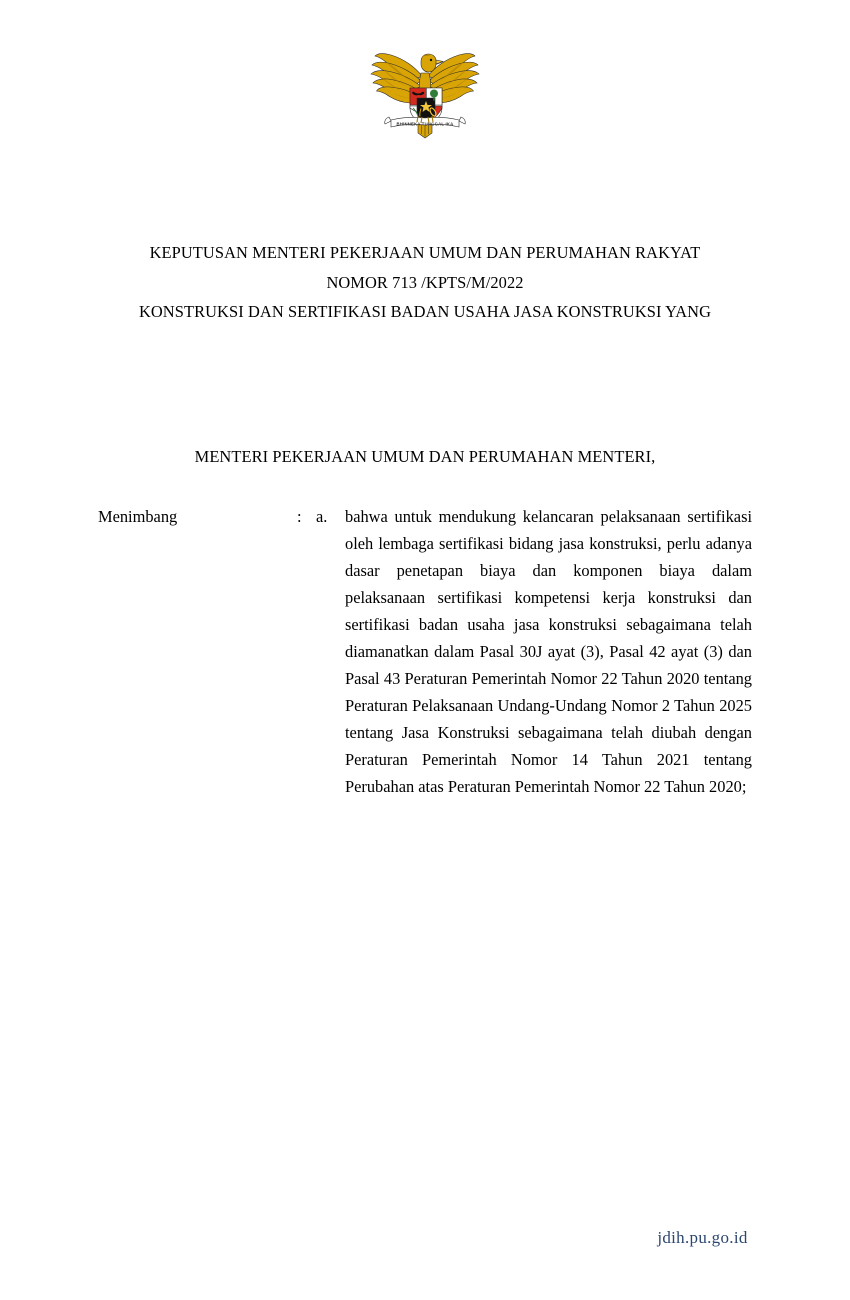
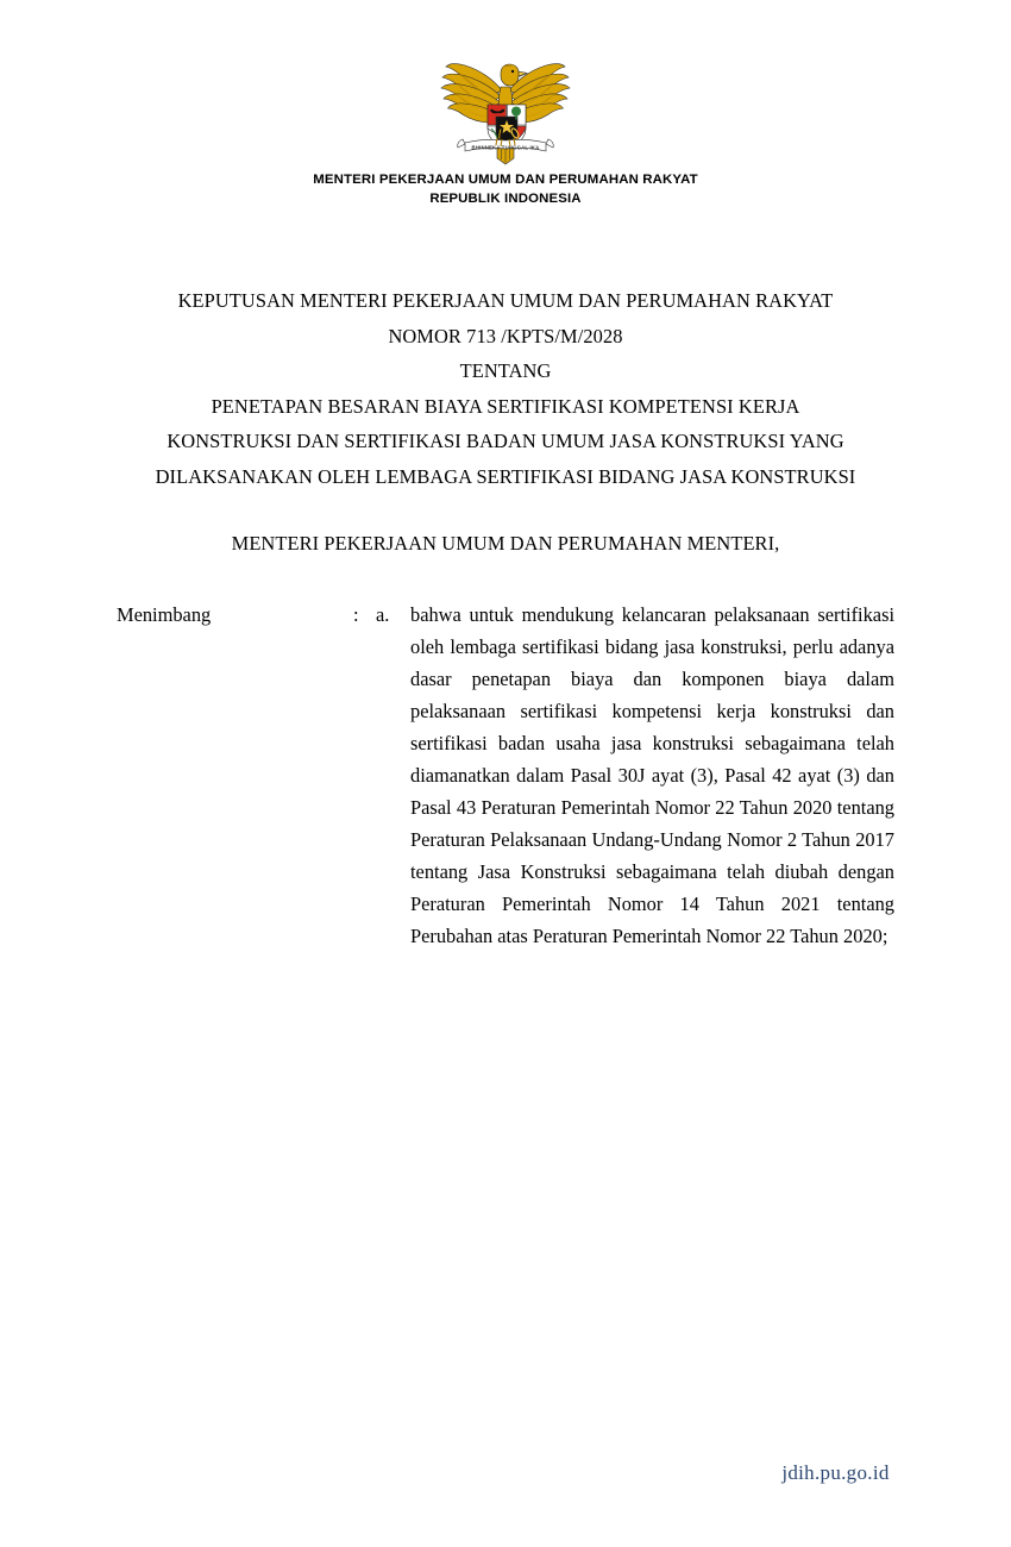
+ MENTERI PEKERJAAN UMUM DAN PERUMAHAN RAKYAT
+ REPUBLIK INDONESIA
  KEPUTUSAN MENTERI PEKERJAAN UMUM DAN PERUMAHAN RAKYAT
- NOMOR 713 /KPTS/M/2022
+ NOMOR 713 /KPTS/M/2028
+ TENTANG
+ PENETAPAN BESARAN BIAYA SERTIFIKASI KOMPETENSI KERJA
- KONSTRUKSI DAN SERTIFIKASI BADAN USAHA JASA KONSTRUKSI YANG
+ KONSTRUKSI DAN SERTIFIKASI BADAN UMUM JASA KONSTRUKSI YANG
+ DILAKSANAKAN OLEH LEMBAGA SERTIFIKASI BIDANG JASA KONSTRUKSI
  MENTERI PEKERJAAN UMUM DAN PERUMAHAN MENTERI,
  Menimbang
  :
  a.
- bahwa untuk mendukung kelancaran pelaksanaan sertifikasi oleh lembaga sertifikasi bidang jasa konstruksi, perlu adanya dasar penetapan biaya dan komponen biaya dalam pelaksanaan sertifikasi kompetensi kerja konstruksi dan sertifikasi badan usaha jasa konstruksi sebagaimana telah diamanatkan dalam Pasal 30J ayat (3), Pasal 42 ayat (3) dan Pasal 43 Peraturan Pemerintah Nomor 22 Tahun 2020 tentang Peraturan Pelaksanaan Undang-Undang Nomor 2 Tahun 2025 tentang Jasa Konstruksi sebagaimana telah diubah dengan Peraturan Pemerintah Nomor 14 Tahun 2021 tentang Perubahan atas Peraturan Pemerintah Nomor 22 Tahun 2020;
+ bahwa untuk mendukung kelancaran pelaksanaan sertifikasi oleh lembaga sertifikasi bidang jasa konstruksi, perlu adanya dasar penetapan biaya dan komponen biaya dalam pelaksanaan sertifikasi kompetensi kerja konstruksi dan sertifikasi badan usaha jasa konstruksi sebagaimana telah diamanatkan dalam Pasal 30J ayat (3), Pasal 42 ayat (3) dan Pasal 43 Peraturan Pemerintah Nomor 22 Tahun 2020 tentang Peraturan Pelaksanaan Undang-Undang Nomor 2 Tahun 2017 tentang Jasa Konstruksi sebagaimana telah diubah dengan Peraturan Pemerintah Nomor 14 Tahun 2021 tentang Perubahan atas Peraturan Pemerintah Nomor 22 Tahun 2020;
  jdih.pu.go.id
